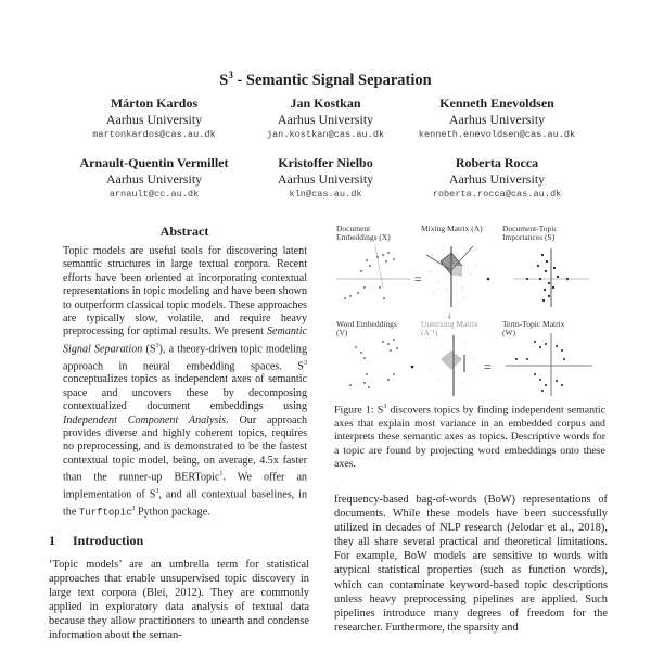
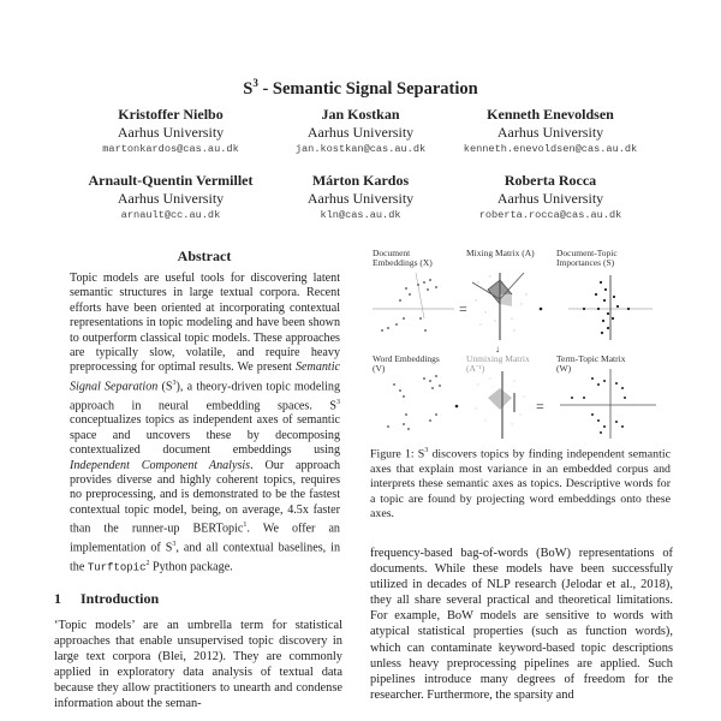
  S3 - Semantic Signal Separation
- Márton Kardos
+ Kristoffer Nielbo
  Aarhus University
  martonkardos@cas.au.dk
  Jan Kostkan
  Aarhus University
  jan.kostkan@cas.au.dk
  Kenneth Enevoldsen
  Aarhus University
  kenneth.enevoldsen@cas.au.dk
  Arnault-Quentin Vermillet
  Aarhus University
  arnault@cc.au.dk
- Kristoffer Nielbo
+ Márton Kardos
  Aarhus University
  kln@cas.au.dk
  Roberta Rocca
  Aarhus University
  roberta.rocca@cas.au.dk
  Abstract
  Topic models are useful tools for discovering latent semantic structures in large textual corpora. Recent efforts have been oriented at incorporating contextual representations in topic modeling and have been shown to outperform classical topic models. These approaches are typically slow, volatile, and require heavy preprocessing for optimal results. We present Semantic Signal Separation (S ), a theory-driven topic modeling approach in neural embedding spaces. S conceptualizes topics as independent axes of semantic space and uncovers these by decomposing contextualized document embeddings using Independent Component Analysis. Our approach provides diverse and highly coherent topics, requires no preprocessing, and is demonstrated to be the fastest contextual topic model, being, on average, 4.5x faster than the runner-up BERTopic . We offer an implementation of S , and all contextual baselines, in the Turftopic Python package.
  1 Introduction
  ‘Topic models’ are an umbrella term for statistical approaches that enable unsupervised topic discovery in large text corpora (Blei, 2012). They are commonly applied in exploratory data analysis of textual data because they allow practitioners to unearth and condense information about the seman-
  Document Embeddings (X)
  Mixing Matrix (A)
  Document-Topic Importances (S)
  Word Embeddings (V)
  Unmixing Matrix (A⁻¹)
  Term-Topic Matrix (W)
  =
  ↓
  =
  Figure 1: S discovers topics by finding independent semantic axes that explain most variance in an embedded corpus and interprets these semantic axes as topics. Descriptive words for a topic are found by projecting word embeddings onto these axes.
  frequency-based bag-of-words (BoW) representations of documents. While these models have been successfully utilized in decades of NLP research (Jelodar et al., 2018), they all share several practical and theoretical limitations. For example, BoW models are sensitive to words with atypical statistical properties (such as function words), which can contaminate keyword-based topic descriptions unless heavy preprocessing pipelines are applied. Such pipelines introduce many degrees of freedom for the researcher. Furthermore, the sparsity and
